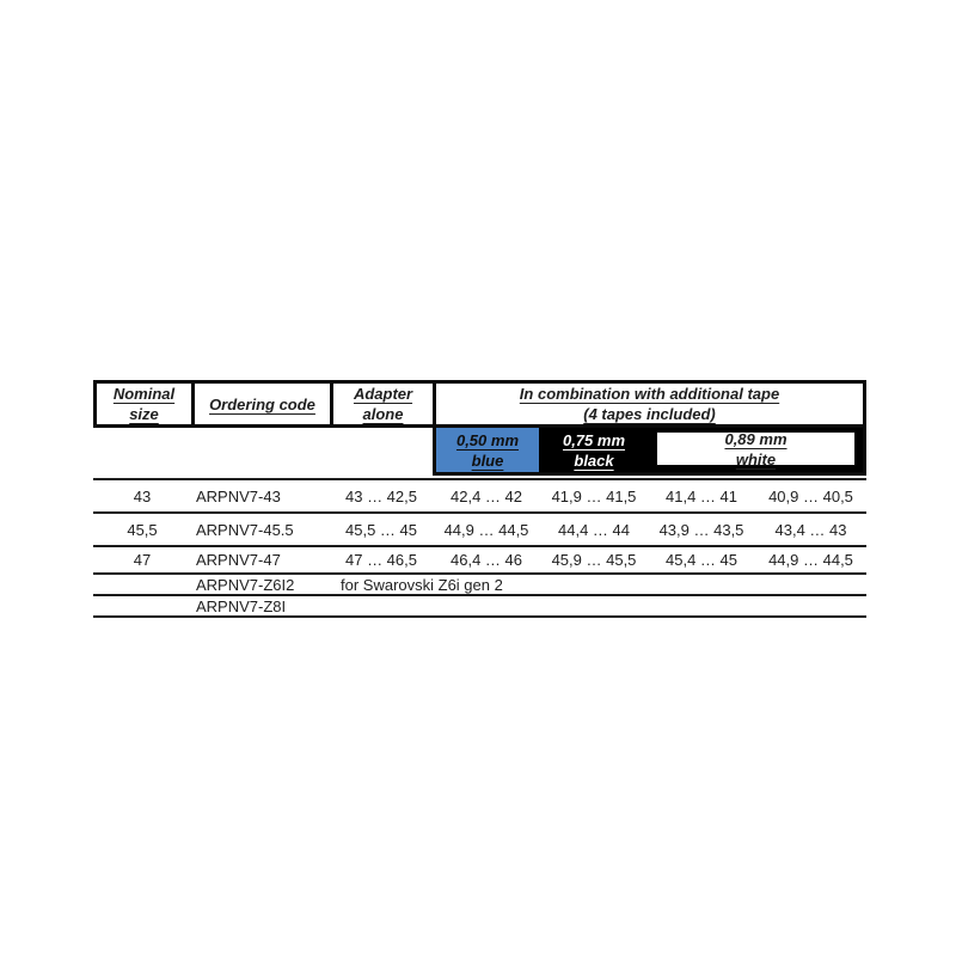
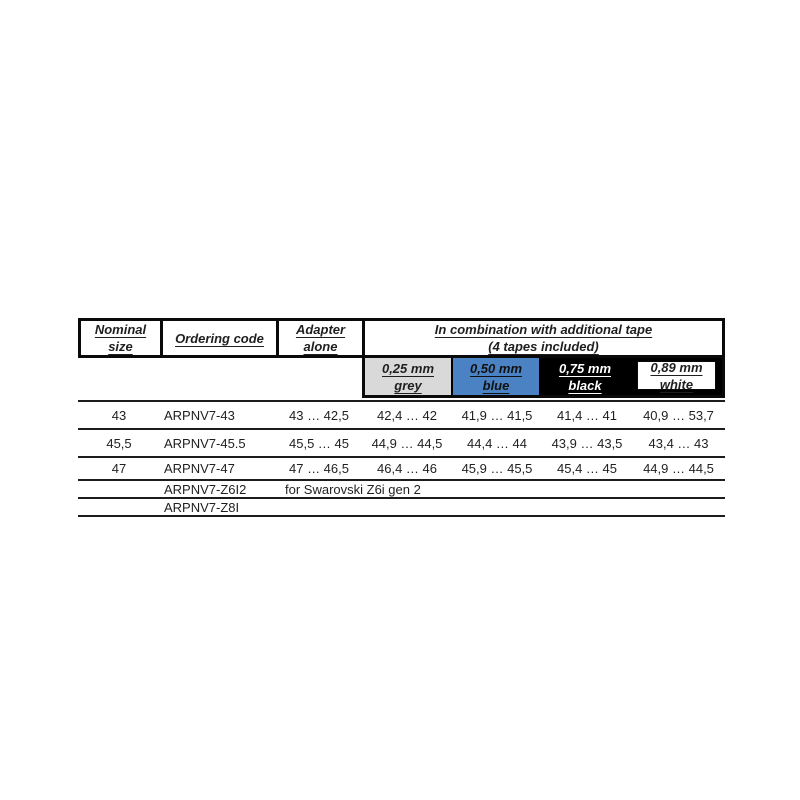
  Nominal
  size
  Ordering code
  Adapter
  alone
  In combination with additional tape
  (4 tapes included)
+ 0,25 mm
+ grey
  0,50 mm
  blue
  0,75 mm
  black
  0,89 mm
  white
  43
  ARPNV7-43
  43 … 42,5
  42,4 … 42
  41,9 … 41,5
  41,4 … 41
- 40,9 … 40,5
+ 40,9 … 53,7
  45,5
  ARPNV7-45.5
  45,5 … 45
  44,9 … 44,5
  44,4 … 44
  43,9 … 43,5
  43,4 … 43
  47
  ARPNV7-47
  47 … 46,5
  46,4 … 46
  45,9 … 45,5
  45,4 … 45
  44,9 … 44,5
  ARPNV7-Z6I2
  for Swarovski Z6i gen 2
  ARPNV7-Z8I
